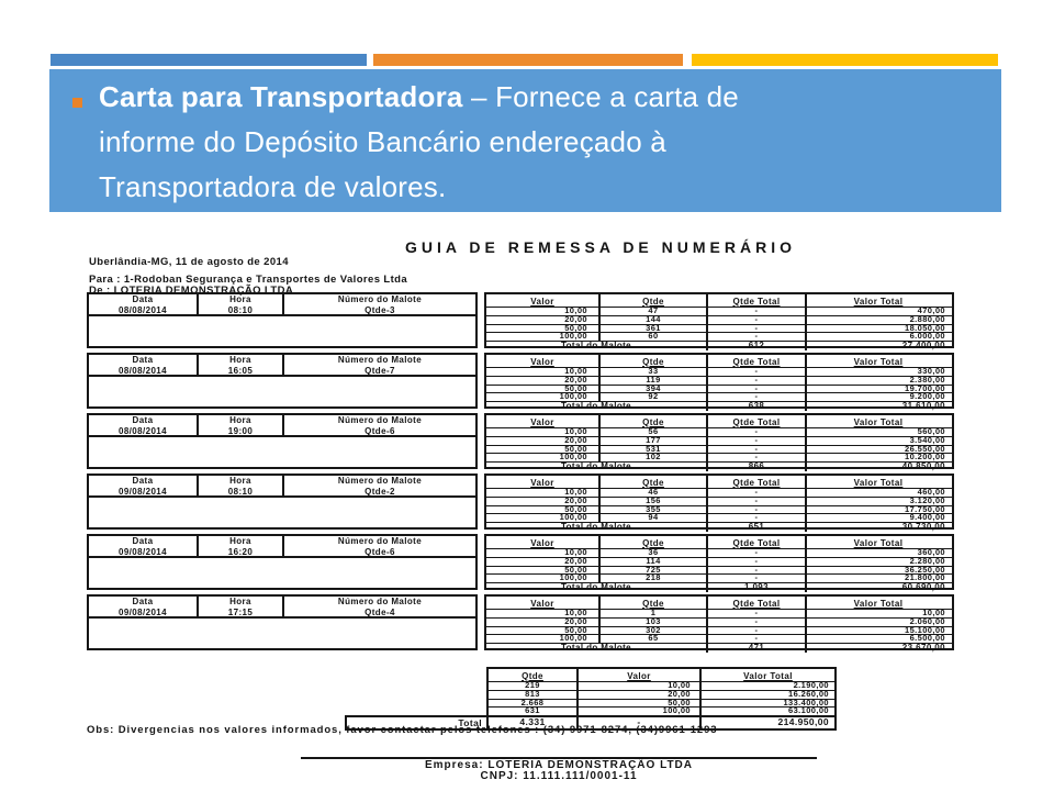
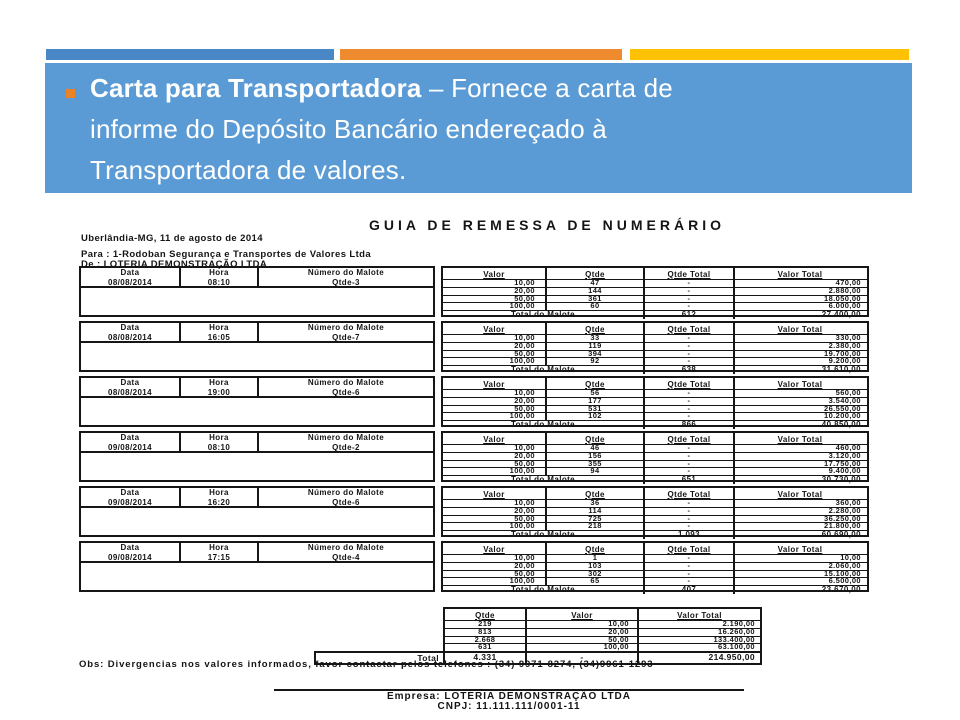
  Carta para Transportadora – Fornece a carta de
  informe do Depósito Bancário endereçado à
  Transportadora de valores.
  GUIA DE REMESSA DE NUMERÁRIO
  Uberlândia-MG, 11 de agosto de 2014
  Para : 1-Rodoban Segurança e Transportes de Valores Ltda
  De : LOTERIA DEMONSTRAÇÃO LTDA
  Data
  08/08/2014
  Hora
  08:10
  Número do Malote
  Qtde-3
  Valor
  Qtde
  Qtde Total
  Valor Total
  10,00
  47
  -
  470,00
  20,00
  144
  -
  2.880,00
  50,00
  361
  -
  18.050,00
  100,00
  60
  -
  6.000,00
  Total do Malote
  612
  27.400,00
  Data
  08/08/2014
  Hora
  16:05
  Número do Malote
  Qtde-7
  Valor
  Qtde
  Qtde Total
  Valor Total
  10,00
  33
  -
  330,00
  20,00
  119
  -
  2.380,00
  50,00
  394
  -
  19.700,00
  100,00
  92
  -
  9.200,00
  Total do Malote
  638
  31.610,00
  Data
  08/08/2014
  Hora
  19:00
  Número do Malote
  Qtde-6
  Valor
  Qtde
  Qtde Total
  Valor Total
  10,00
  56
  -
  560,00
  20,00
  177
  -
  3.540,00
  50,00
  531
  -
  26.550,00
  100,00
  102
  -
  10.200,00
  Total do Malote
  866
  40.850,00
  Data
  09/08/2014
  Hora
  08:10
  Número do Malote
  Qtde-2
  Valor
  Qtde
  Qtde Total
  Valor Total
  10,00
  46
  -
  460,00
  20,00
  156
  -
  3.120,00
  50,00
  355
  -
  17.750,00
  100,00
  94
  -
  9.400,00
  Total do Malote
  651
  30.730,00
  Data
  09/08/2014
  Hora
  16:20
  Número do Malote
  Qtde-6
  Valor
  Qtde
  Qtde Total
  Valor Total
  10,00
  36
  -
  360,00
  20,00
  114
  -
  2.280,00
  50,00
  725
  -
  36.250,00
  100,00
  218
  -
  21.800,00
  Total do Malote
  1.093
  60.690,00
  Data
  09/08/2014
  Hora
  17:15
  Número do Malote
  Qtde-4
  Valor
  Qtde
  Qtde Total
  Valor Total
  10,00
  1
  -
  10,00
  20,00
  103
  -
  2.060,00
  50,00
  302
  -
  15.100,00
  100,00
  65
  -
  6.500,00
  Total do Malote
- 471
+ 407
  23.670,00
  Qtde
  Valor
  Valor Total
  219
  10,00
  2.190,00
  813
  20,00
  16.260,00
  2.668
  50,00
  133.400,00
  631
  100,00
  63.100,00
  Total
  4.331
  -
  214.950,00
  Obs: Divergencias nos valores informados, favor contactar pelos telefones : (34) 9971-8274, (34)9961-1293
  Empresa: LOTERIA DEMONSTRAÇÃO LTDA
  CNPJ: 11.111.111/0001-11
